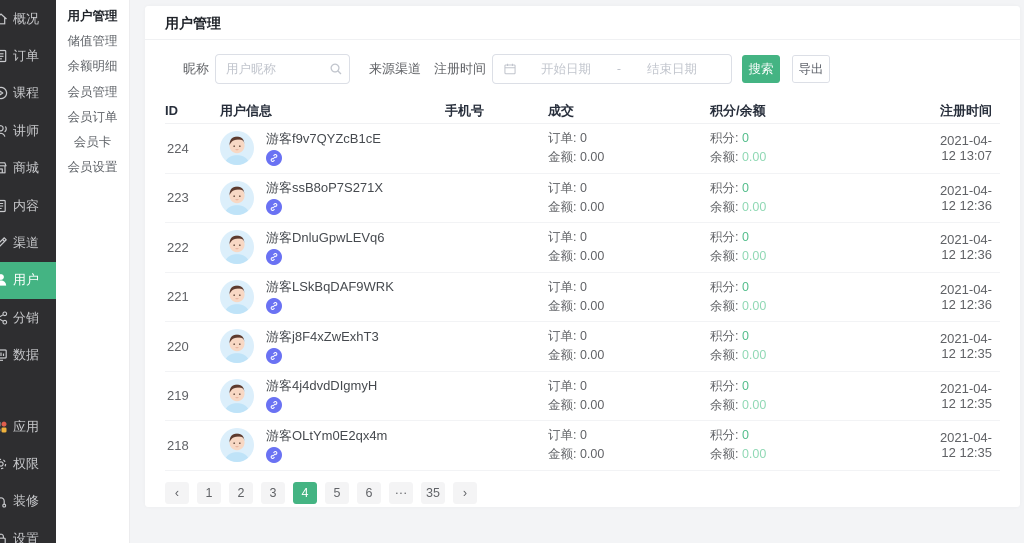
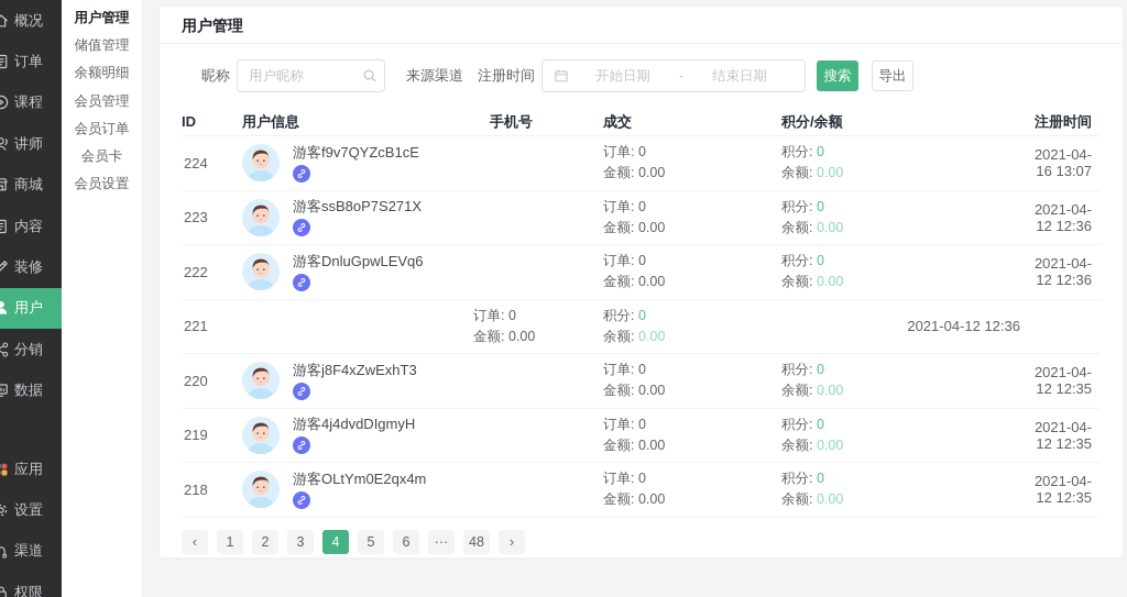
  概况
  订单
  课程
  讲师
  商城
  内容
- 渠道
+ 装修
  用户
  分销
  数据
  应用
- 权限
+ 设置
- 装修
+ 渠道
- 设置
+ 权限
  用户管理
  储值管理
  余额明细
  会员管理
  会员订单
  会员卡
  会员设置
  用户管理
  昵称
  用户昵称
  来源渠道
  注册时间
  开始日期
  -
  结束日期
  搜索
  导出
  ID
  用户信息
  手机号
  成交
  积分/余额
  注册时间
  224
  游客f9v7QYZcB1cE
  订单: 0
  金额: 0.00
  积分: 0
  余额: 0.00
- 2021-04-12 13:07
+ 2021-04-16 13:07
  223
  游客ssB8oP7S271X
  订单: 0
  金额: 0.00
  积分: 0
  余额: 0.00
  2021-04-12 12:36
  222
  游客DnluGpwLEVq6
  订单: 0
  金额: 0.00
  积分: 0
  余额: 0.00
  2021-04-12 12:36
  221
- 游客LSkBqDAF9WRK
  订单: 0
  金额: 0.00
  积分: 0
  余额: 0.00
  2021-04-12 12:36
  220
  游客j8F4xZwExhT3
  订单: 0
  金额: 0.00
  积分: 0
  余额: 0.00
  2021-04-12 12:35
  219
  游客4j4dvdDIgmyH
  订单: 0
  金额: 0.00
  积分: 0
  余额: 0.00
  2021-04-12 12:35
  218
  游客OLtYm0E2qx4m
  订单: 0
  金额: 0.00
  积分: 0
  余额: 0.00
  2021-04-12 12:35
  ‹
  1
  2
  3
  4
  5
  6
  ···
- 35
+ 48
  ›
